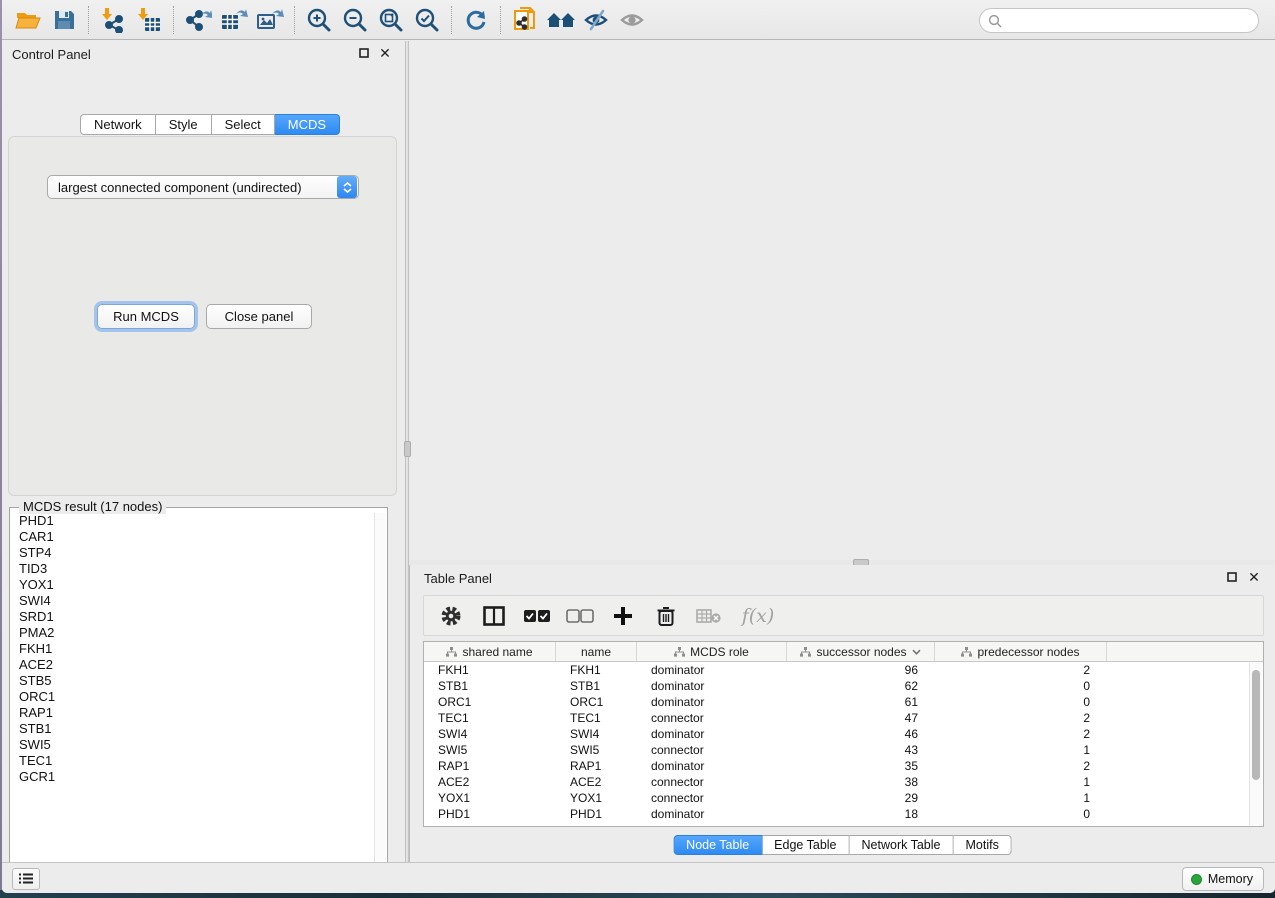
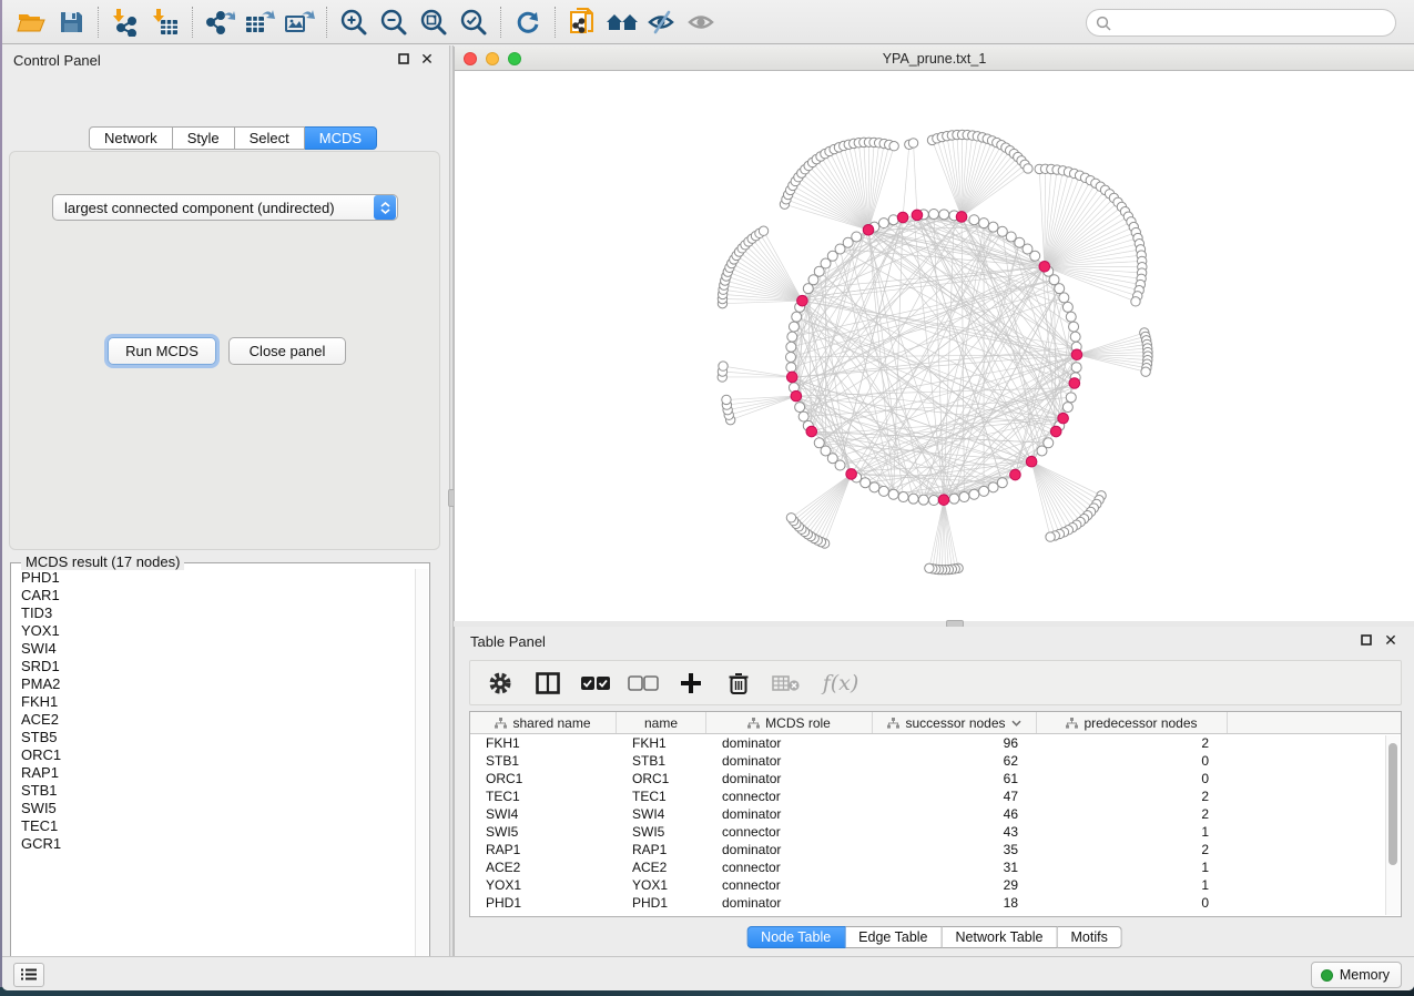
  Control Panel
  ✕
  Network
  Style
  Select
  MCDS
  largest connected component (undirected)
  Run MCDS
  Close panel
  MCDS result (17 nodes)
  PHD1
  CAR1
- STP4
  TID3
  YOX1
  SWI4
  SRD1
  PMA2
  FKH1
  ACE2
  STB5
  ORC1
  RAP1
  STB1
  SWI5
  TEC1
  GCR1
+ YPA_prune.txt_1
  Table Panel
  ✕
  f(x)
  shared name
  name
  MCDS role
  successor nodes
  predecessor nodes
  FKH1
  FKH1
  dominator
  96
  2
  STB1
  STB1
  dominator
  62
  0
  ORC1
  ORC1
  dominator
  61
  0
  TEC1
  TEC1
  connector
  47
  2
  SWI4
  SWI4
  dominator
  46
  2
  SWI5
  SWI5
  connector
  43
  1
  RAP1
  RAP1
  dominator
  35
  2
  ACE2
  ACE2
  connector
- 38
+ 31
  1
  YOX1
  YOX1
  connector
  29
  1
  PHD1
  PHD1
  dominator
  18
  0
  Node Table
  Edge Table
  Network Table
  Motifs
  Memory
